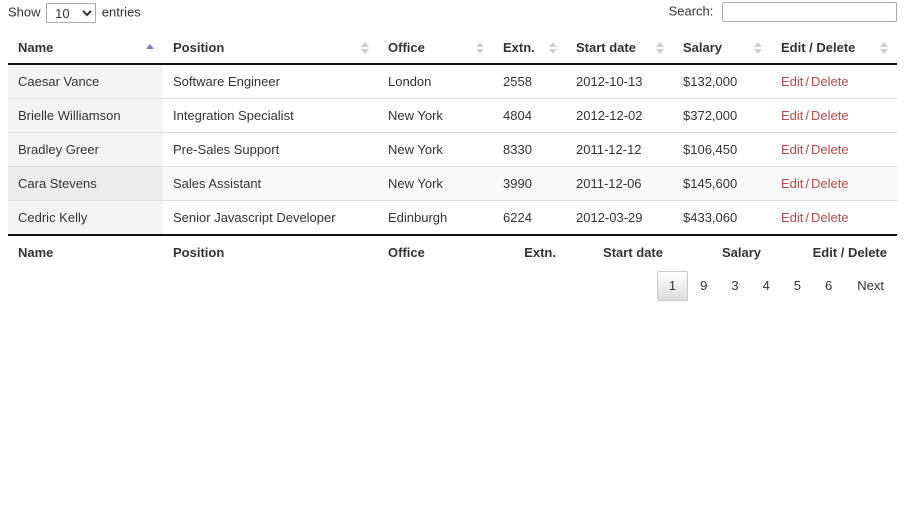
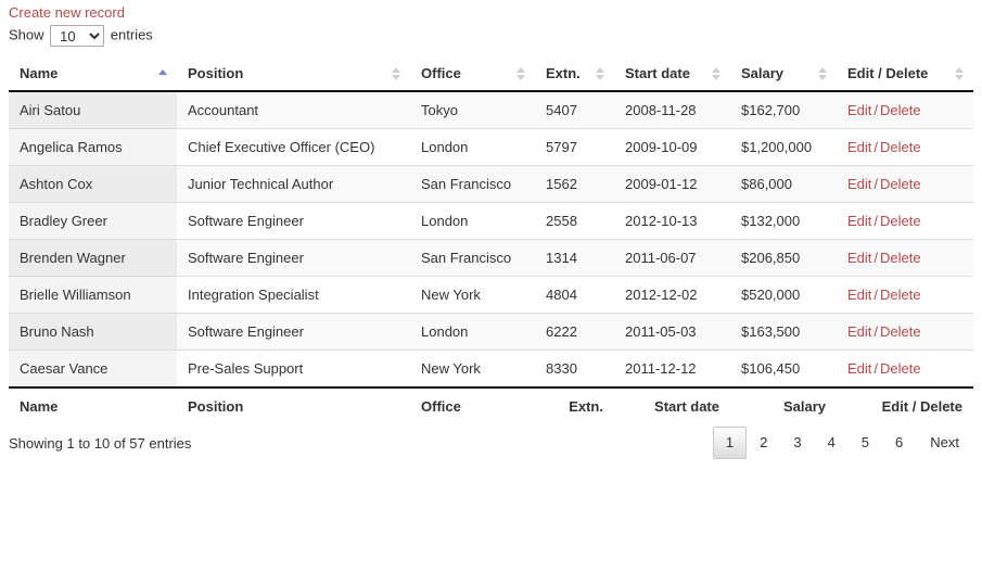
+ Create new record
  Show 10 entries
- Search:
  Name	Position	Office	Extn.	Start date	Salary	Edit / Delete
+ Airi Satou	Accountant	Tokyo	5407	2008-11-28	$162,700	Edit / Delete
+ Angelica Ramos	Chief Executive Officer (CEO)	London	5797	2009-10-09	$1,200,000	Edit / Delete
+ Ashton Cox	Junior Technical Author	San Francisco	1562	2009-01-12	$86,000	Edit / Delete
- Caesar Vance	Software Engineer	London	2558	2012-10-13	$132,000	Edit / Delete
+ Bradley Greer	Software Engineer	London	2558	2012-10-13	$132,000	Edit / Delete
+ Brenden Wagner	Software Engineer	San Francisco	1314	2011-06-07	$206,850	Edit / Delete
- Brielle Williamson	Integration Specialist	New York	4804	2012-12-02	$372,000	Edit / Delete
+ Brielle Williamson	Integration Specialist	New York	4804	2012-12-02	$520,000	Edit / Delete
+ Bruno Nash	Software Engineer	London	6222	2011-05-03	$163,500	Edit / Delete
- Bradley Greer	Pre-Sales Support	New York	8330	2011-12-12	$106,450	Edit / Delete
+ Caesar Vance	Pre-Sales Support	New York	8330	2011-12-12	$106,450	Edit / Delete
- Cara Stevens	Sales Assistant	New York	3990	2011-12-06	$145,600	Edit / Delete
- Cedric Kelly	Senior Javascript Developer	Edinburgh	6224	2012-03-29	$433,060	Edit / Delete
  Name	Position	Office	Extn.	Start date	Salary	Edit / Delete
+ Showing 1 to 10 of 57 entries
  1
- 9
+ 2
  3
  4
  5
  6
  Next
